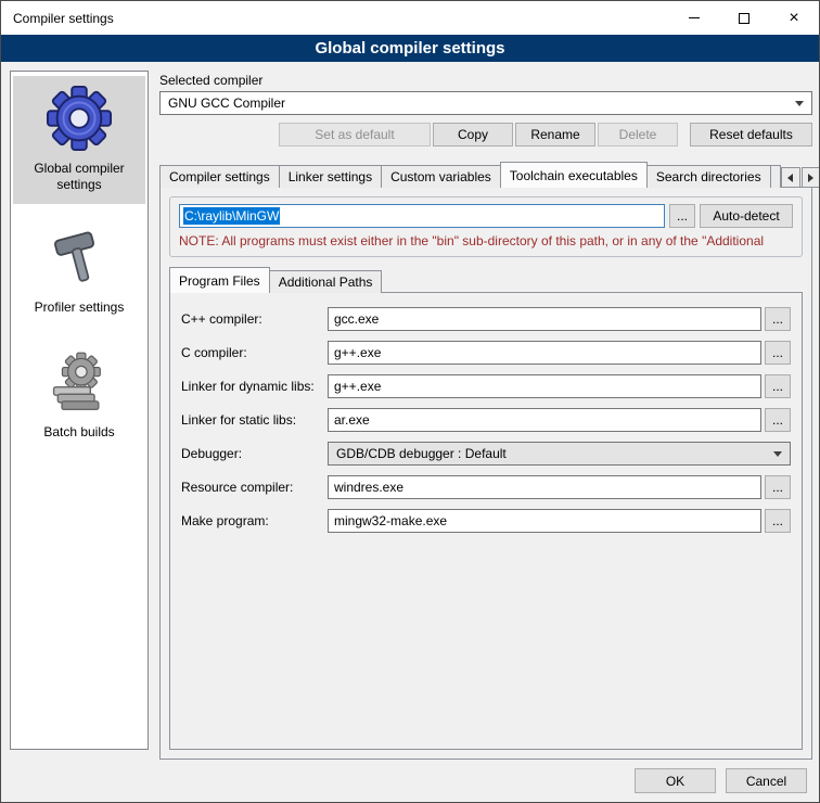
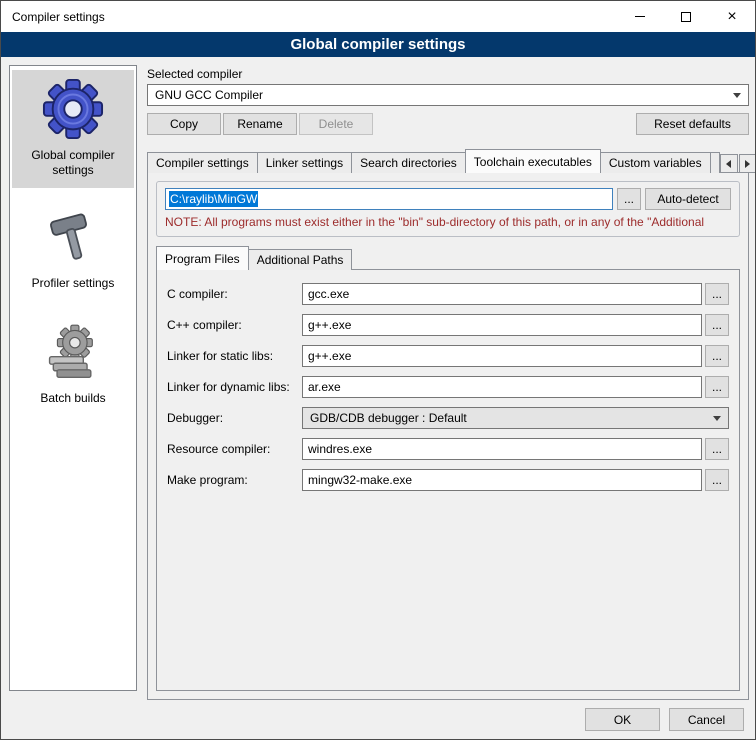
  Compiler settings
  ×
  Global compiler settings
  Global compiler settings
  Profiler settings
  Batch builds
  Selected compiler
  GNU GCC Compiler
- Set as default
  Copy
  Rename
  Delete
  Reset defaults
  Compiler settings
  Linker settings
- Custom variables
+ Search directories
  Toolchain executables
- Search directories
+ Custom variables
  C:\raylib\MinGW
  ...
  Auto-detect
  NOTE: All programs must exist either in the "bin" sub-directory of this path, or in any of the "Additional
  Program Files
  Additional Paths
- C++ compiler:
+ C compiler:
  gcc.exe
  ...
- C compiler:
+ C++ compiler:
  g++.exe
  ...
- Linker for dynamic libs:
+ Linker for static libs:
  g++.exe
  ...
- Linker for static libs:
+ Linker for dynamic libs:
  ar.exe
  ...
  Debugger:
  GDB/CDB debugger : Default
  Resource compiler:
  windres.exe
  ...
  Make program:
  mingw32-make.exe
  ...
  OK
  Cancel
